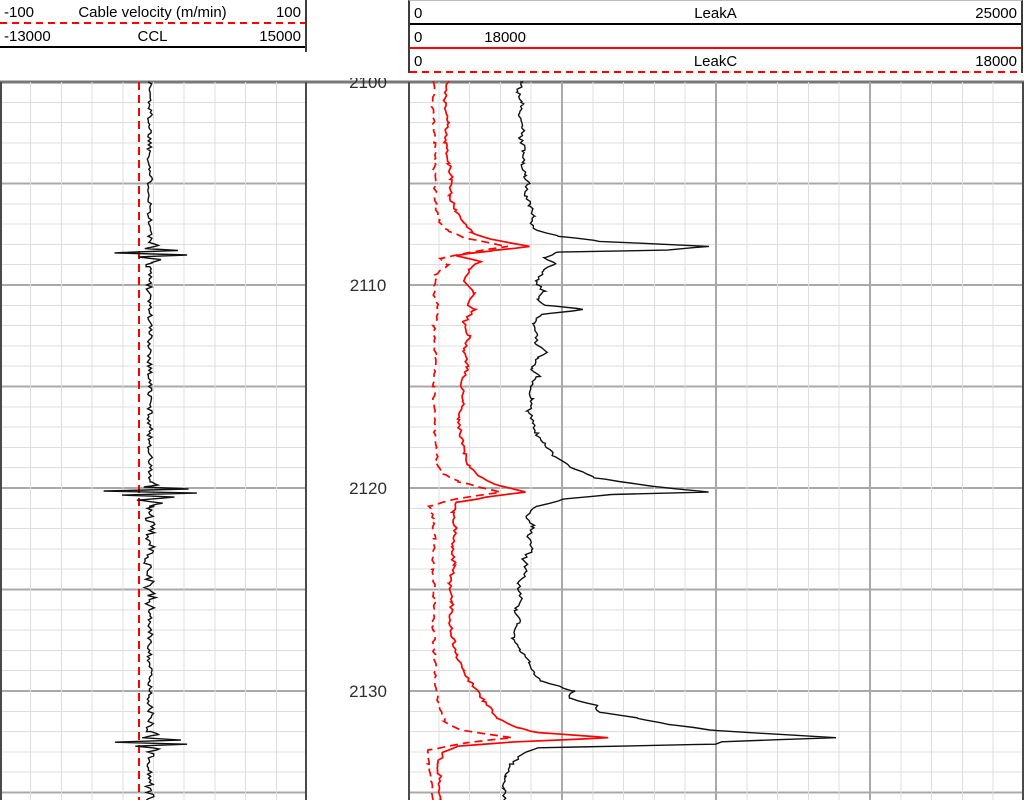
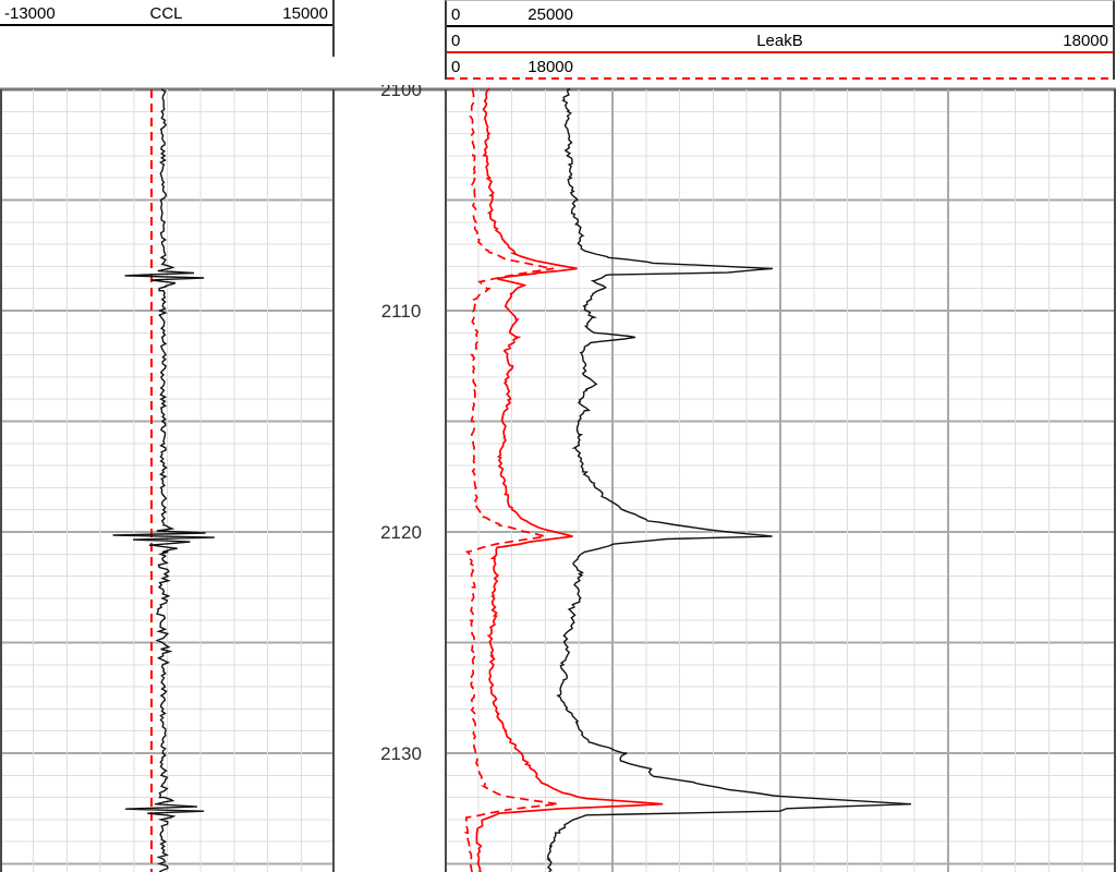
- -100
- Cable velocity (m/min)
- 100
  -13000
  CCL
  15000
  0
- LeakA
  25000
  0
+ LeakB
  18000
  0
- LeakC
  18000
  2100
  2110
  2120
  2130
